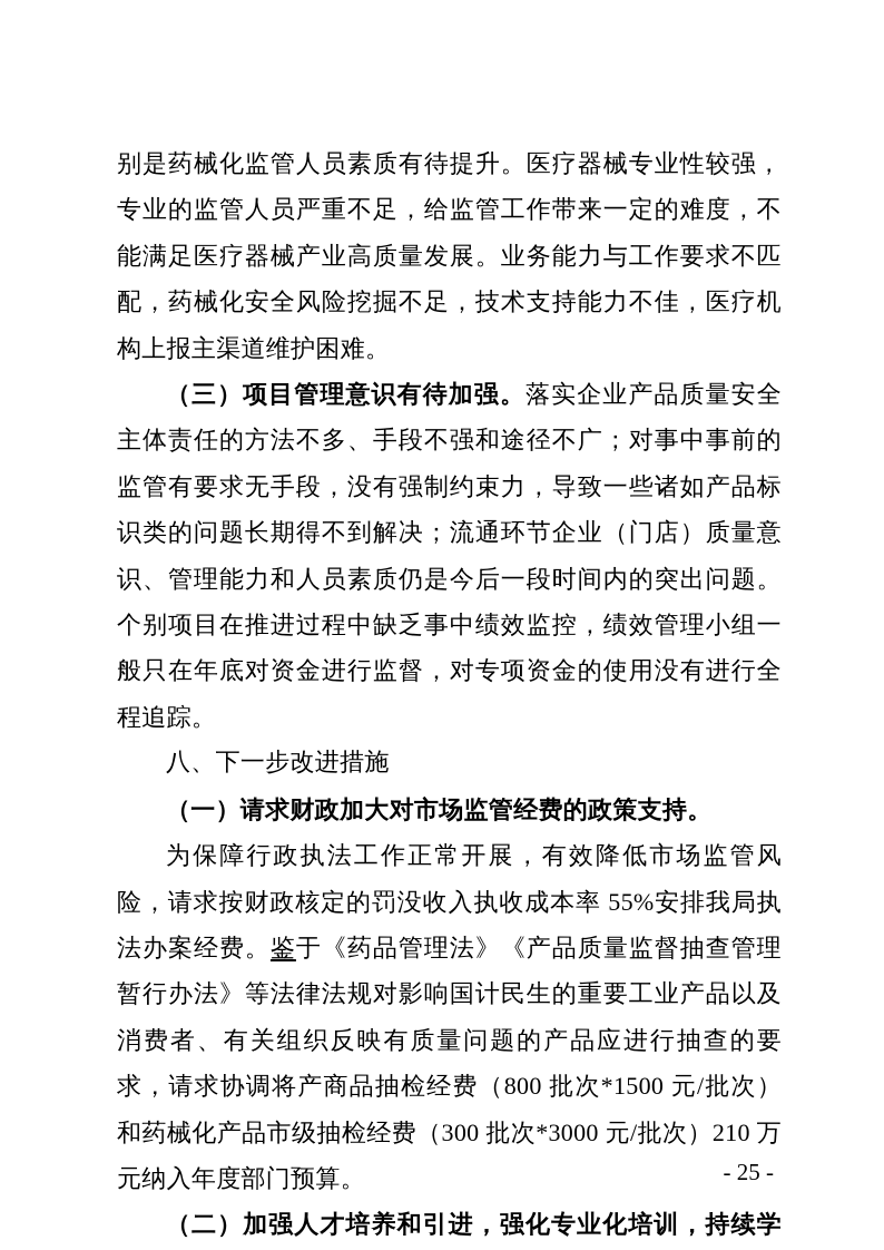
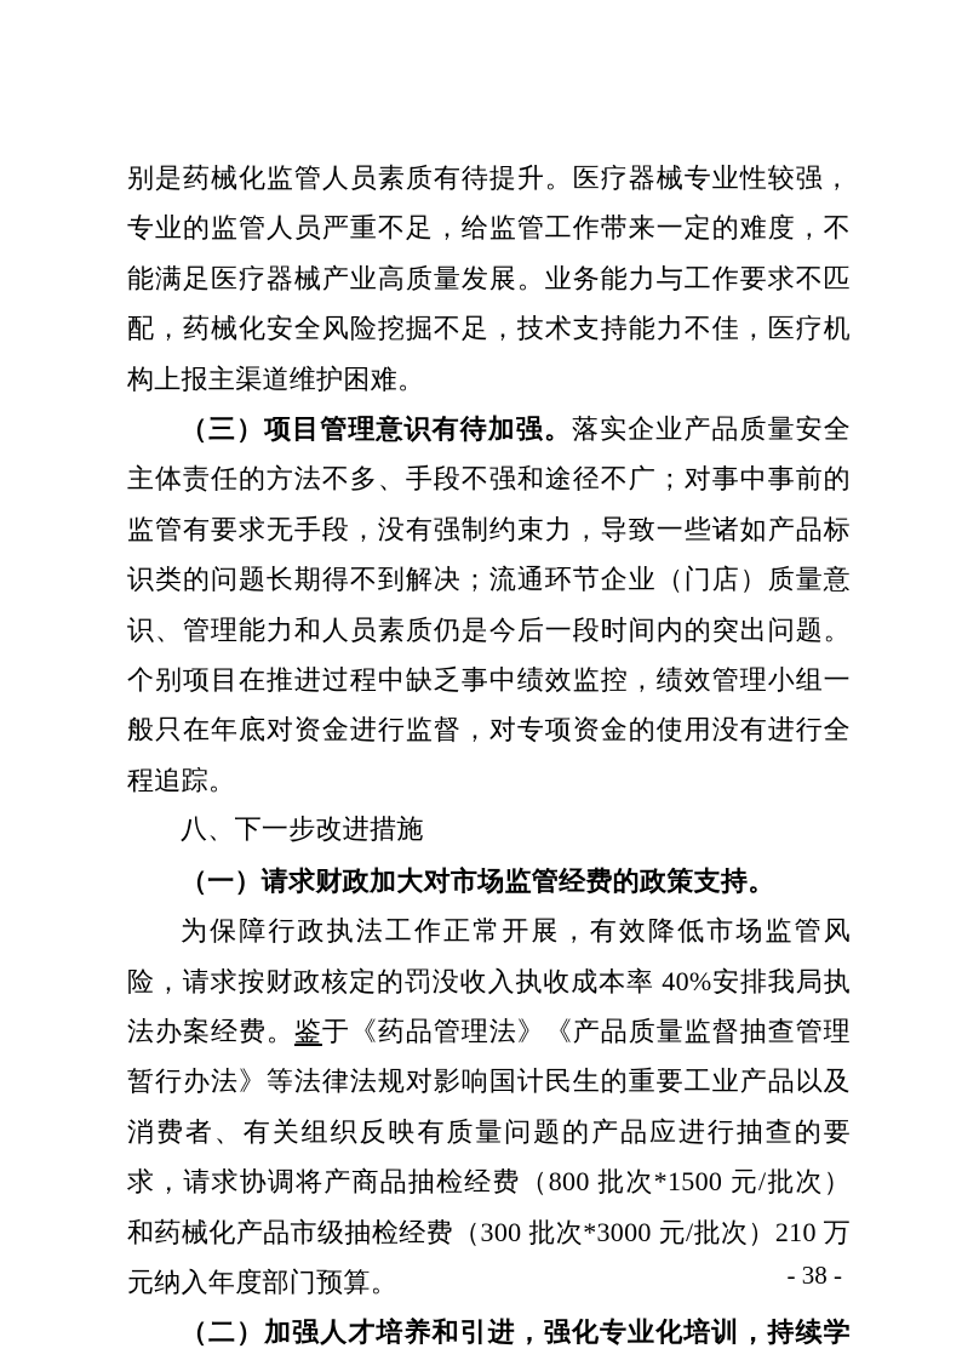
  别是药械化监管人员素质有待提升。医疗器械专业性较强，专业的监管人员严重不足，给监管工作带来一定的难度，不能满足医疗器械产业高质量发展。业务能力与工作要求不匹配，药械化安全风险挖掘不足，技术支持能力不佳，医疗机构上报主渠道维护困难。
  （三）项目管理意识有待加强。落实企业产品质量安全主体责任的方法不多、手段不强和途径不广；对事中事前的监管有要求无手段，没有强制约束力，导致一些诸如产品标识类的问题长期得不到解决；流通环节企业（门店）质量意识、管理能力和人员素质仍是今后一段时间内的突出问题。个别项目在推进过程中缺乏事中绩效监控，绩效管理小组一般只在年底对资金进行监督，对专项资金的使用没有进行全程追踪。
  八、下一步改进措施
  （一）请求财政加大对市场监管经费的政策支持。
- 为保障行政执法工作正常开展，有效降低市场监管风险，请求按财政核定的罚没收入执收成本率 55%安排我局执法办案经费。鉴于《药品管理法》《产品质量监督抽查管理暂行办法》等法律法规对影响国计民生的重要工业产品以及消费者、有关组织反映有质量问题的产品应进行抽查的要求，请求协调将产商品抽检经费（800 批次*1500 元/批次）和药械化产品市级抽检经费（300 批次*3000 元/批次）210 万元纳入年度部门预算。
+ 为保障行政执法工作正常开展，有效降低市场监管风险，请求按财政核定的罚没收入执收成本率 40%安排我局执法办案经费。鉴于《药品管理法》《产品质量监督抽查管理暂行办法》等法律法规对影响国计民生的重要工业产品以及消费者、有关组织反映有质量问题的产品应进行抽查的要求，请求协调将产商品抽检经费（800 批次*1500 元/批次）和药械化产品市级抽检经费（300 批次*3000 元/批次）210 万元纳入年度部门预算。
  （二）加强人才培养和引进，强化专业化培训，持续学
- - 25 -
+ - 38 -
